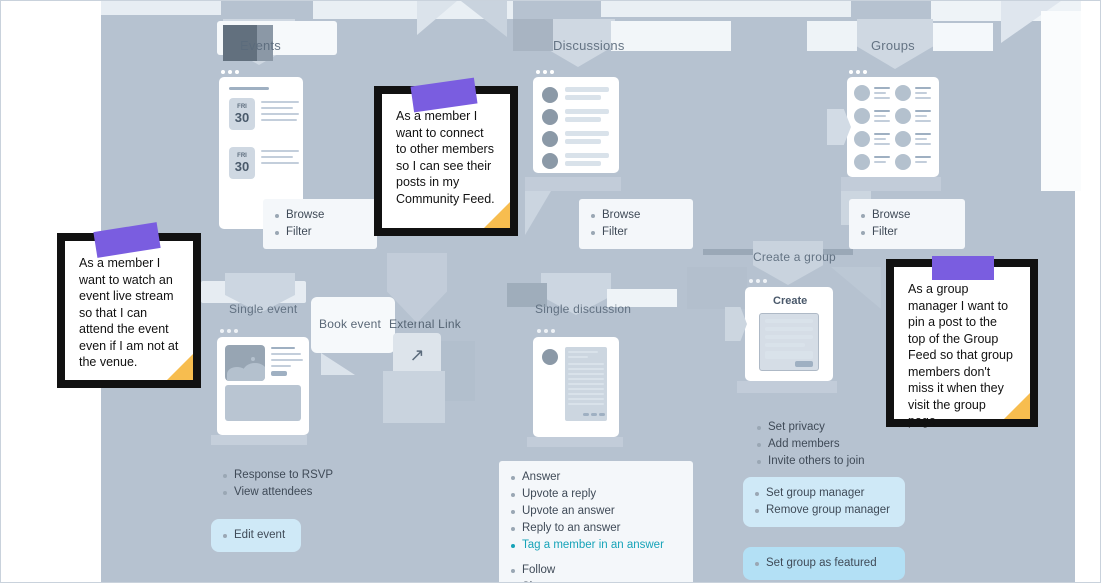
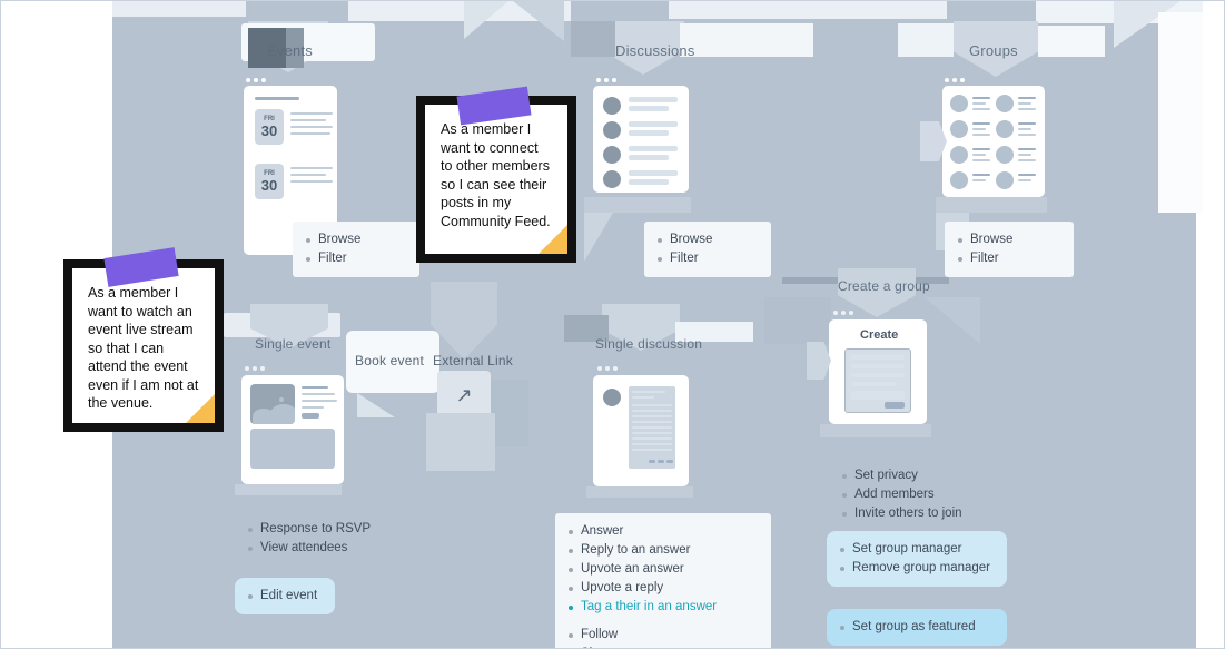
  Events
  30
  30
  Browse
  Filter
  Single event
  Response to RSVP
  View attendees
  Edit event
  Book event
  External Link
  ↗
  Discussions
  Browse
  Filter
  Single discussion
  Answer
- Upvote a reply
+ Reply to an answer
  Upvote an answer
- Reply to an answer
+ Upvote a reply
- Tag a member in an answer
+ Tag a their in an answer
  Follow
  Groups
  Browse
  Filter
  Create a group
  Create
  Set privacy
  Add members
  Invite others to join
  Set group manager
  Remove group manager
  Set group as featured
  As a member I want to watch an event live stream so that I can attend the event even if I am not at the venue.
  As a member I want to connect to other members so I can see their posts in my Community Feed.
- As a group manager I want to pin a post to the top of the Group Feed so that group members don't miss it when they visit the group page.
